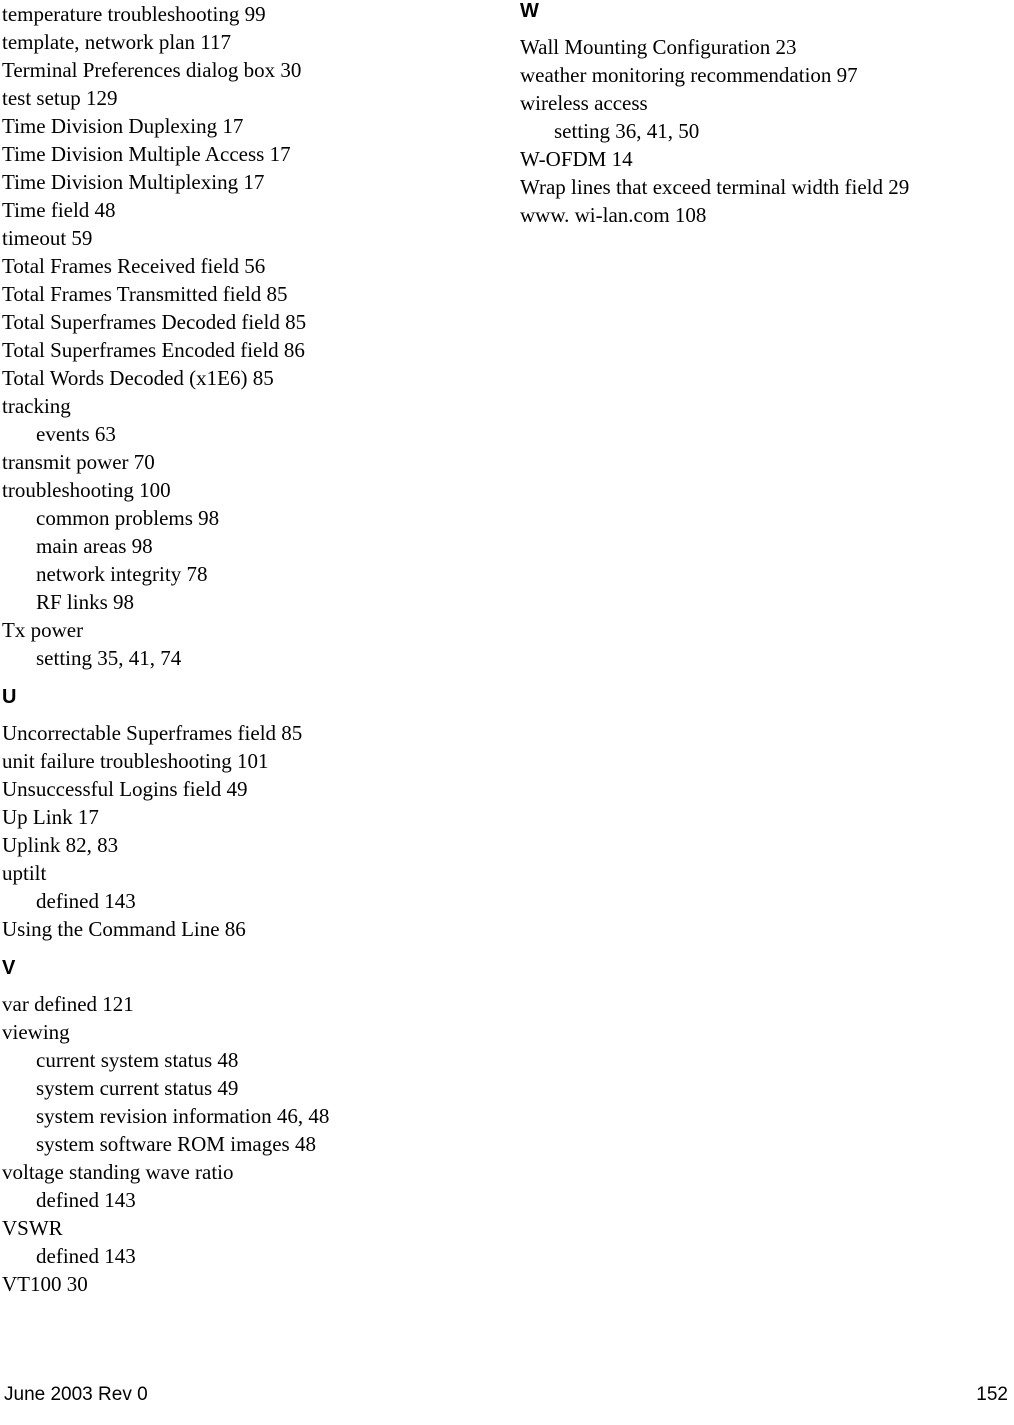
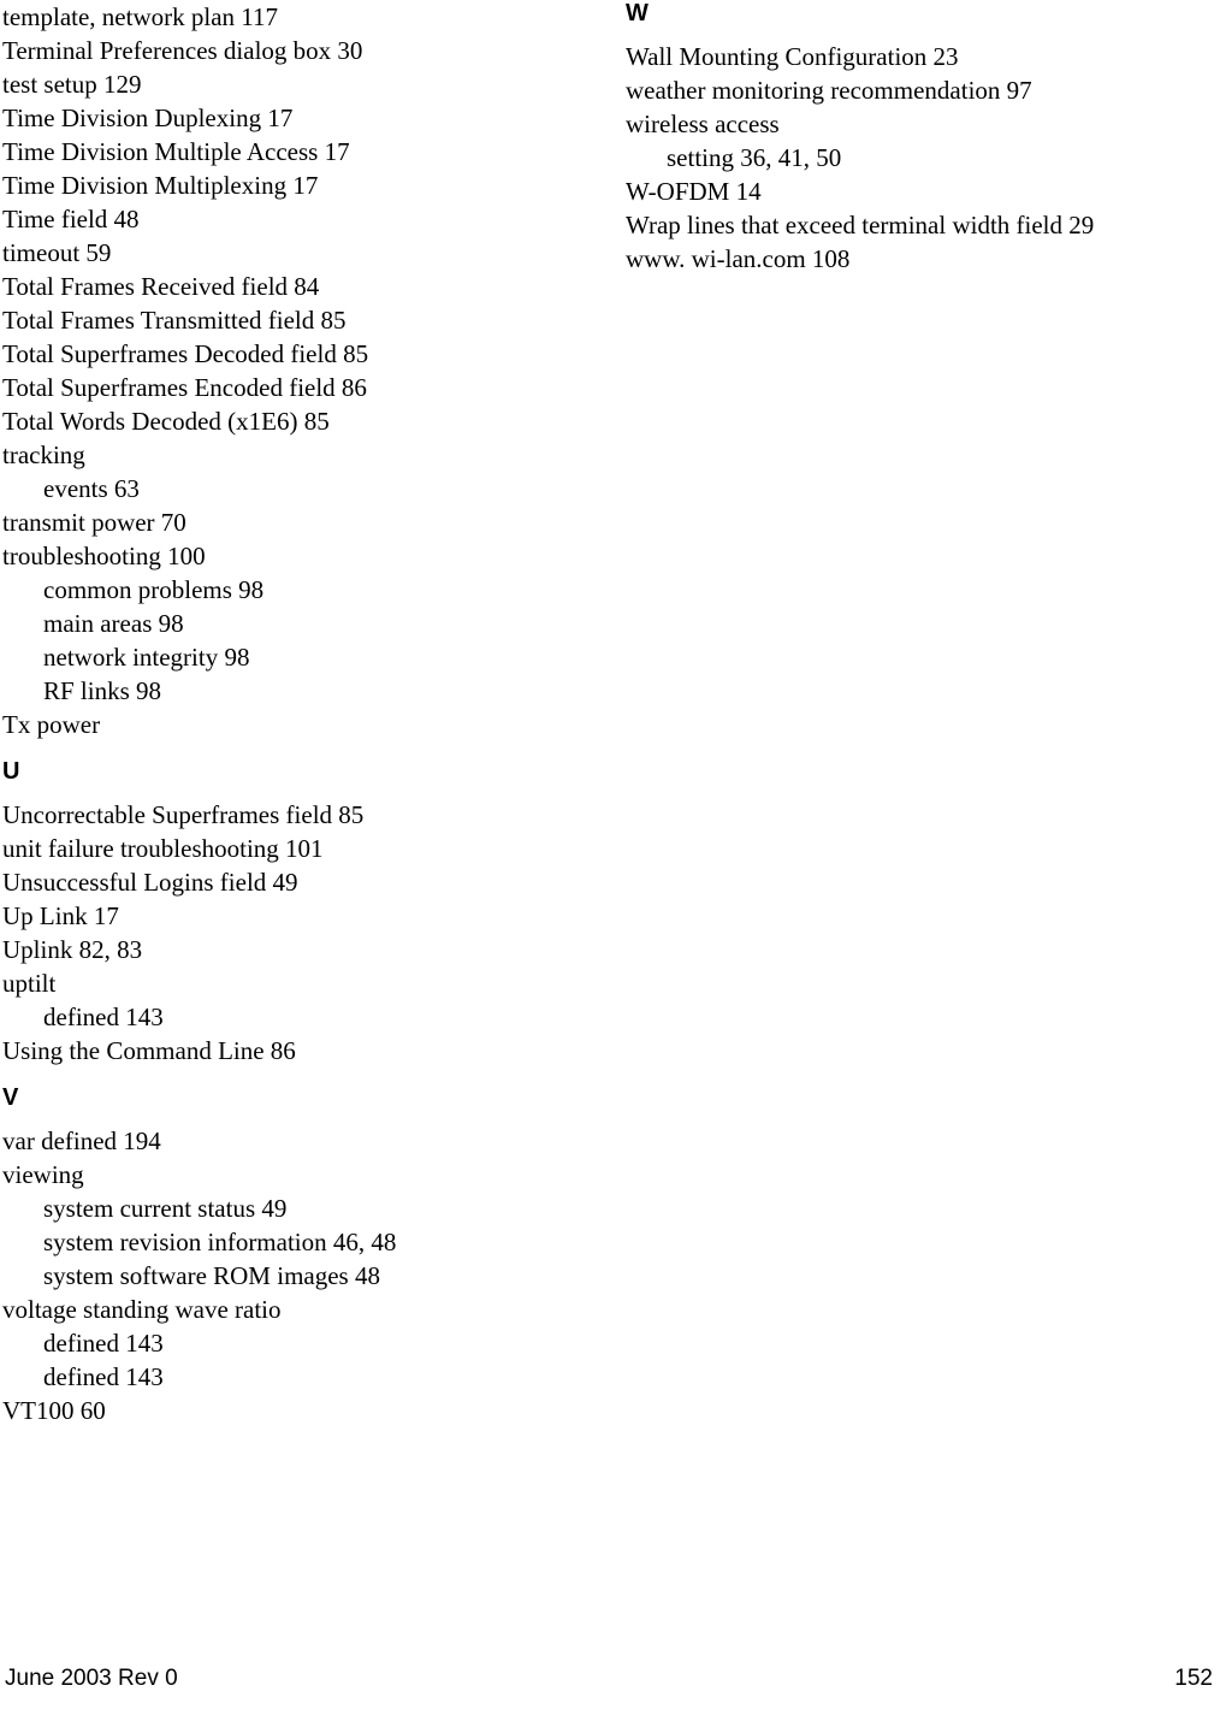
- temperature troubleshooting 99
  template, network plan 117
  Terminal Preferences dialog box 30
  test setup 129
  Time Division Duplexing 17
  Time Division Multiple Access 17
  Time Division Multiplexing 17
  Time field 48
  timeout 59
- Total Frames Received field 56
+ Total Frames Received field 84
  Total Frames Transmitted field 85
  Total Superframes Decoded field 85
  Total Superframes Encoded field 86
  Total Words Decoded (x1E6) 85
  tracking
  events 63
  transmit power 70
  troubleshooting 100
  common problems 98
  main areas 98
- network integrity 78
+ network integrity 98
  RF links 98
  Tx power
- setting 35, 41, 74
  U
  Uncorrectable Superframes field 85
  unit failure troubleshooting 101
  Unsuccessful Logins field 49
  Up Link 17
  Uplink 82, 83
  uptilt
  defined 143
  Using the Command Line 86
  V
- var defined 121
+ var defined 194
  viewing
- current system status 48
  system current status 49
  system revision information 46, 48
  system software ROM images 48
  voltage standing wave ratio
  defined 143
- VSWR
  defined 143
- VT100 30
+ VT100 60
  W
  Wall Mounting Configuration 23
  weather monitoring recommendation 97
  wireless access
  setting 36, 41, 50
  W-OFDM 14
  Wrap lines that exceed terminal width field 29
  www. wi-lan.com 108
  June 2003 Rev 0
  152
